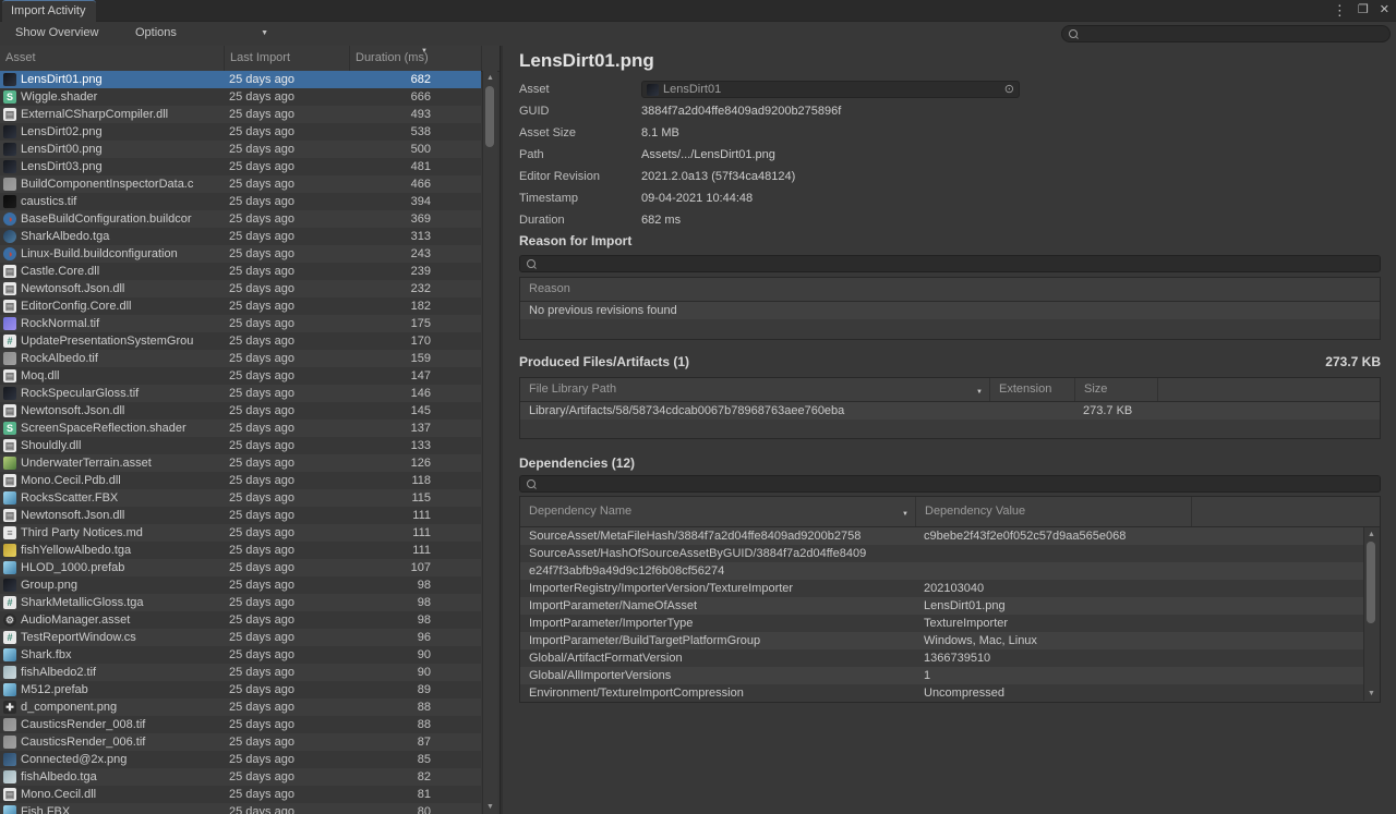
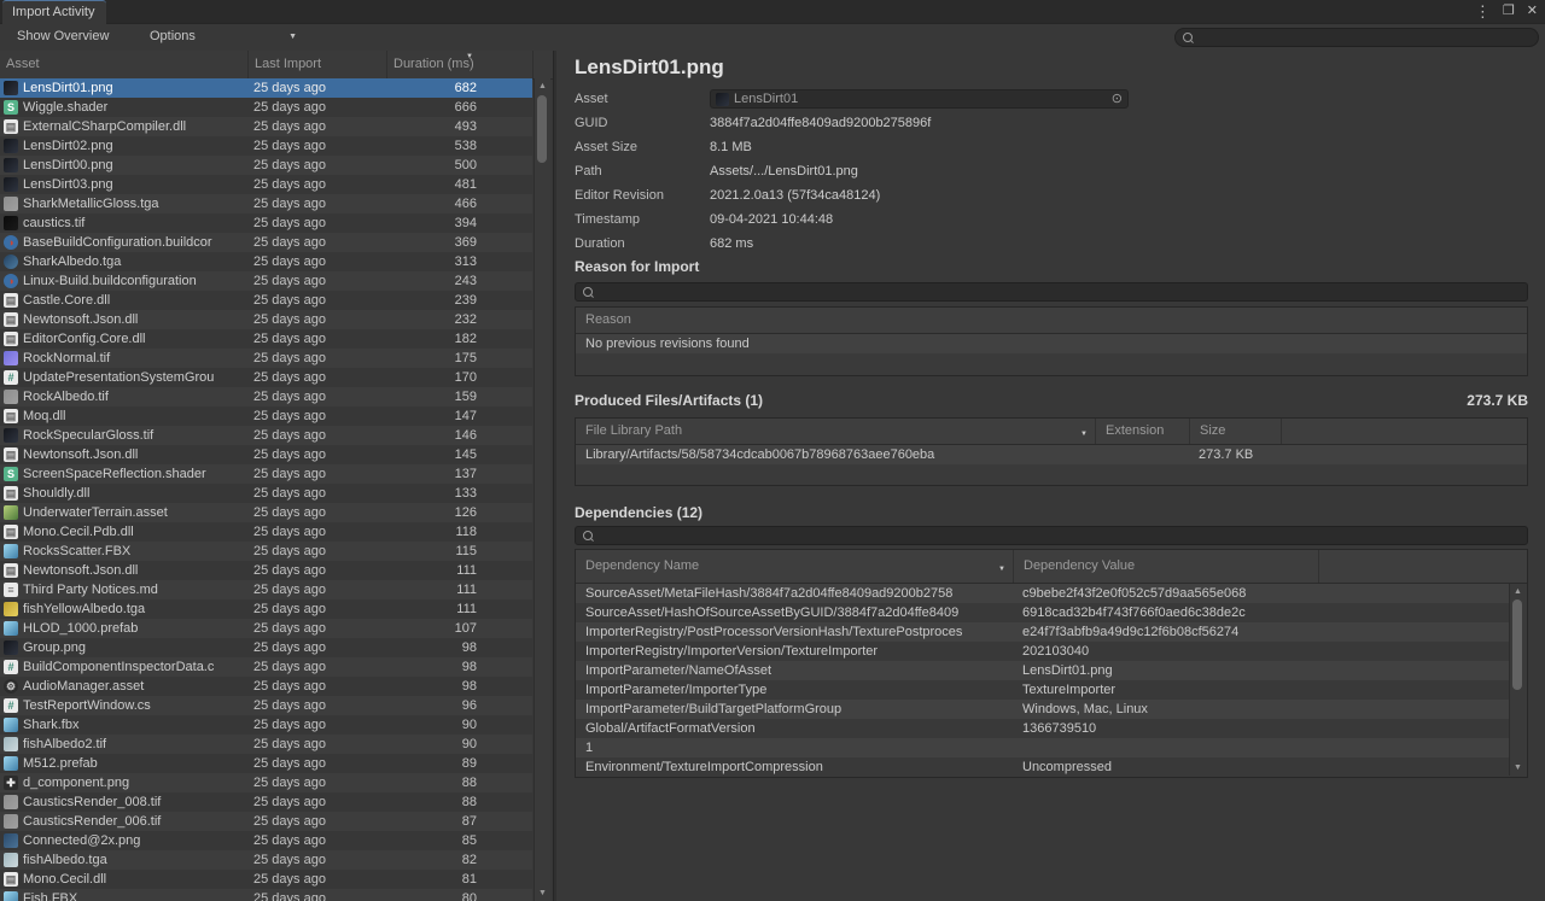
  Import Activity
  ⋮
  ❐
  ✕
  Show Overview
  Options
  Asset
  Last Import
  Duration (ms)
  LensDirt01.png
  25 days ago
  682
  S
  Wiggle.shader
  25 days ago
  666
  ▤
  ExternalCSharpCompiler.dll
  25 days ago
  493
  LensDirt02.png
  25 days ago
  538
  LensDirt00.png
  25 days ago
  500
  LensDirt03.png
  25 days ago
  481
- BuildComponentInspectorData.c
+ SharkMetallicGloss.tga
  25 days ago
  466
  caustics.tif
  25 days ago
  394
  ◑
  BaseBuildConfiguration.buildcor
  25 days ago
  369
  SharkAlbedo.tga
  25 days ago
  313
  ◑
  Linux-Build.buildconfiguration
  25 days ago
  243
  ▤
  Castle.Core.dll
  25 days ago
  239
  ▤
  Newtonsoft.Json.dll
  25 days ago
  232
  ▤
  EditorConfig.Core.dll
  25 days ago
  182
  RockNormal.tif
  25 days ago
  175
  #
  UpdatePresentationSystemGrou
  25 days ago
  170
  RockAlbedo.tif
  25 days ago
  159
  ▤
  Moq.dll
  25 days ago
  147
  RockSpecularGloss.tif
  25 days ago
  146
  ▤
  Newtonsoft.Json.dll
  25 days ago
  145
  S
  ScreenSpaceReflection.shader
  25 days ago
  137
  ▤
  Shouldly.dll
  25 days ago
  133
  UnderwaterTerrain.asset
  25 days ago
  126
  ▤
  Mono.Cecil.Pdb.dll
  25 days ago
  118
  RocksScatter.FBX
  25 days ago
  115
  ▤
  Newtonsoft.Json.dll
  25 days ago
  111
  ≡
  Third Party Notices.md
  25 days ago
  111
  fishYellowAlbedo.tga
  25 days ago
  111
  HLOD_1000.prefab
  25 days ago
  107
  Group.png
  25 days ago
  98
  #
- SharkMetallicGloss.tga
+ BuildComponentInspectorData.c
  25 days ago
  98
  ⚙
  AudioManager.asset
  25 days ago
  98
  #
  TestReportWindow.cs
  25 days ago
  96
  Shark.fbx
  25 days ago
  90
  fishAlbedo2.tif
  25 days ago
  90
  M512.prefab
  25 days ago
  89
  ✚
  d_component.png
  25 days ago
  88
  CausticsRender_008.tif
  25 days ago
  88
  CausticsRender_006.tif
  25 days ago
  87
  Connected@2x.png
  25 days ago
  85
  fishAlbedo.tga
  25 days ago
  82
  ▤
  Mono.Cecil.dll
  25 days ago
  81
  Fish.FBX
  25 days ago
  80
  LensDirt01.png
  Asset
  LensDirt01
  ⊙
  GUID
  3884f7a2d04ffe8409ad9200b275896f
  Asset Size
  8.1 MB
  Path
  Assets/.../LensDirt01.png
  Editor Revision
  2021.2.0a13 (57f34ca48124)
  Timestamp
  09-04-2021 10:44:48
  Duration
  682 ms
  Reason for Import
  Reason
  No previous revisions found
  Produced Files/Artifacts (1)
  273.7 KB
  File Library Path
  Extension
  Size
  Library/Artifacts/58/58734cdcab0067b78968763aee760eba
  273.7 KB
  Dependencies (12)
  Dependency Name
  Dependency Value
  SourceAsset/MetaFileHash/3884f7a2d04ffe8409ad9200b2758
  c9bebe2f43f2e0f052c57d9aa565e068
  SourceAsset/HashOfSourceAssetByGUID/3884f7a2d04ffe8409
+ 6918cad32b4f743f766f0aed6c38de2c
+ ImporterRegistry/PostProcessorVersionHash/TexturePostproces
  e24f7f3abfb9a49d9c12f6b08cf56274
  ImporterRegistry/ImporterVersion/TextureImporter
  202103040
  ImportParameter/NameOfAsset
  LensDirt01.png
  ImportParameter/ImporterType
  TextureImporter
  ImportParameter/BuildTargetPlatformGroup
  Windows, Mac, Linux
  Global/ArtifactFormatVersion
  1366739510
- Global/AllImporterVersions
  1
  Environment/TextureImportCompression
  Uncompressed
